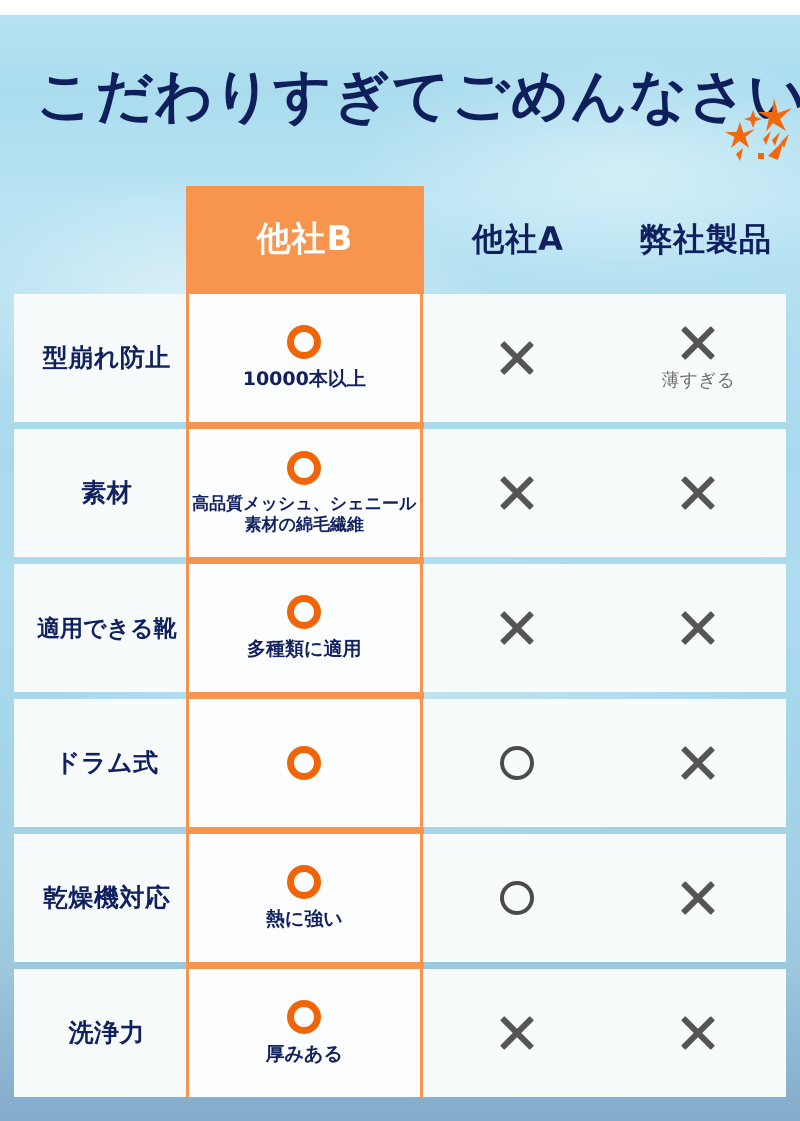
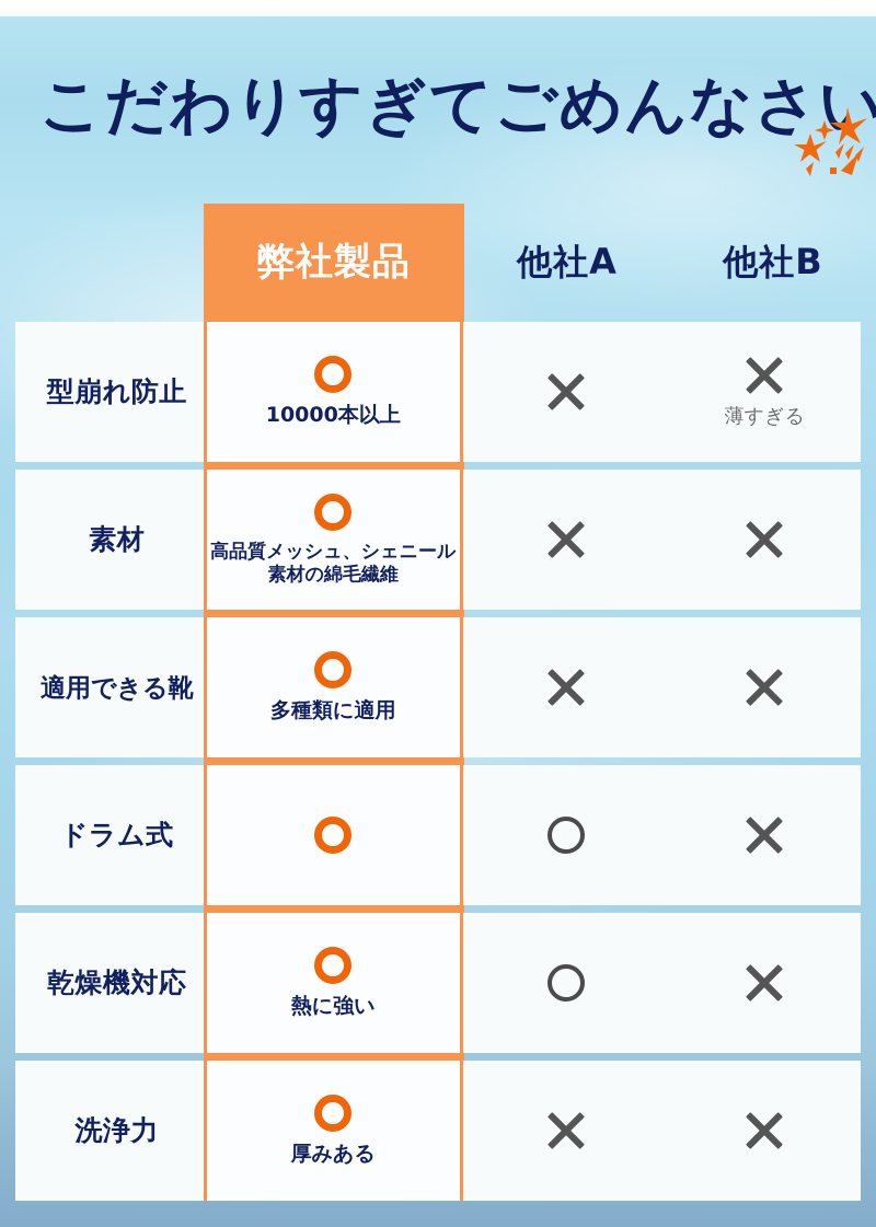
  こだわりすぎてごめんなさい
- 他社B
+ 弊社製品
  他社A
- 弊社製品
+ 他社B
  型崩れ防止
  10000本以上
  薄すぎる
  素材
  高品質メッシュ、シェニール素材の綿毛繊維
  適用できる靴
  多種類に適用
  ドラム式
  乾燥機対応
  熱に強い
  洗浄力
  厚みある
